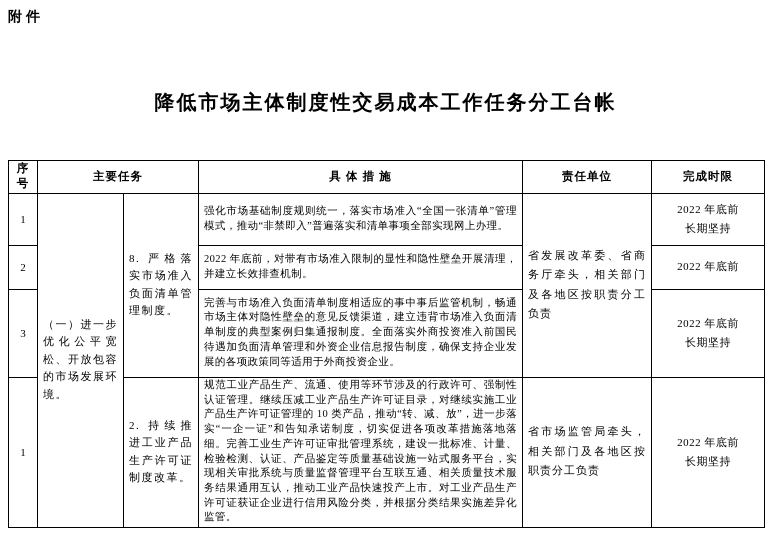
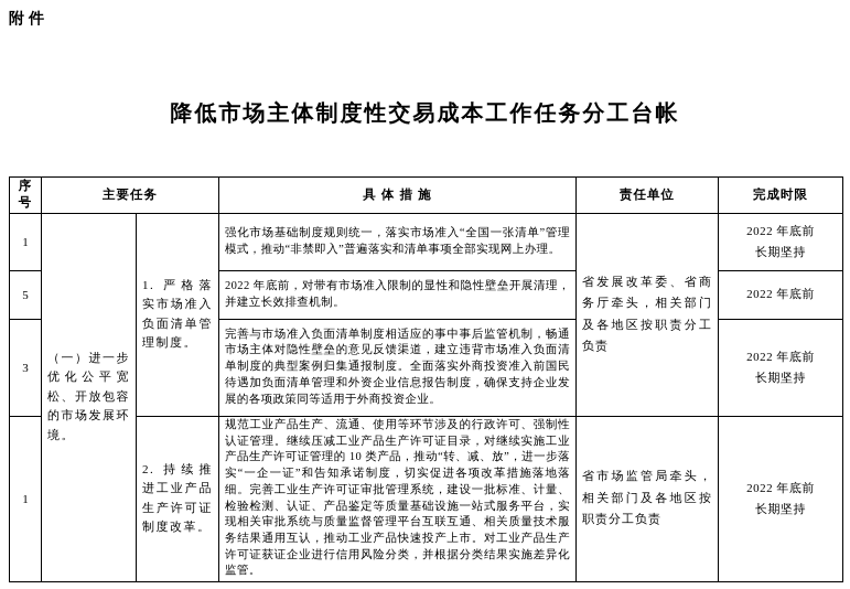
  附件
  降低市场主体制度性交易成本工作任务分工台帐
  序号	主要任务	具 体 措 施	责任单位	完成时限
- 1	（一）进一步优化公平宽松、开放包容的市场发展环境。	8. 严格落实市场准入负面清单管理制度。	强化市场基础制度规则统一，落实市场准入“全国一张清单”管理模式，推动“非禁即入”普遍落实和清单事项全部实现网上办理。	省发展改革委、省商务厅牵头，相关部门及各地区按职责分工负责	2022 年底前 长期坚持
+ 1	（一）进一步优化公平宽松、开放包容的市场发展环境。	1. 严格落实市场准入负面清单管理制度。	强化市场基础制度规则统一，落实市场准入“全国一张清单”管理模式，推动“非禁即入”普遍落实和清单事项全部实现网上办理。	省发展改革委、省商务厅牵头，相关部门及各地区按职责分工负责	2022 年底前 长期坚持
- 2	2022 年底前，对带有市场准入限制的显性和隐性壁垒开展清理，并建立长效排查机制。	2022 年底前
+ 5	2022 年底前，对带有市场准入限制的显性和隐性壁垒开展清理，并建立长效排查机制。	2022 年底前
  3	完善与市场准入负面清单制度相适应的事中事后监管机制，畅通市场主体对隐性壁垒的意见反馈渠道，建立违背市场准入负面清单制度的典型案例归集通报制度。全面落实外商投资准入前国民待遇加负面清单管理和外资企业信息报告制度，确保支持企业发展的各项政策同等适用于外商投资企业。	2022 年底前 长期坚持
  1	2. 持续推进工业产品生产许可证制度改革。	规范工业产品生产、流通、使用等环节涉及的行政许可、强制性认证管理。继续压减工业产品生产许可证目录，对继续实施工业产品生产许可证管理的 10 类产品，推动“转、减、放”，进一步落实“一企一证”和告知承诺制度，切实促进各项改革措施落地落细。完善工业生产许可证审批管理系统，建设一批标准、计量、检验检测、认证、产品鉴定等质量基础设施一站式服务平台，实现相关审批系统与质量监督管理平台互联互通、相关质量技术服务结果通用互认，推动工业产品快速投产上市。对工业产品生产许可证获证企业进行信用风险分类，并根据分类结果实施差异化监管。	省市场监管局牵头，相关部门及各地区按职责分工负责	2022 年底前 长期坚持
